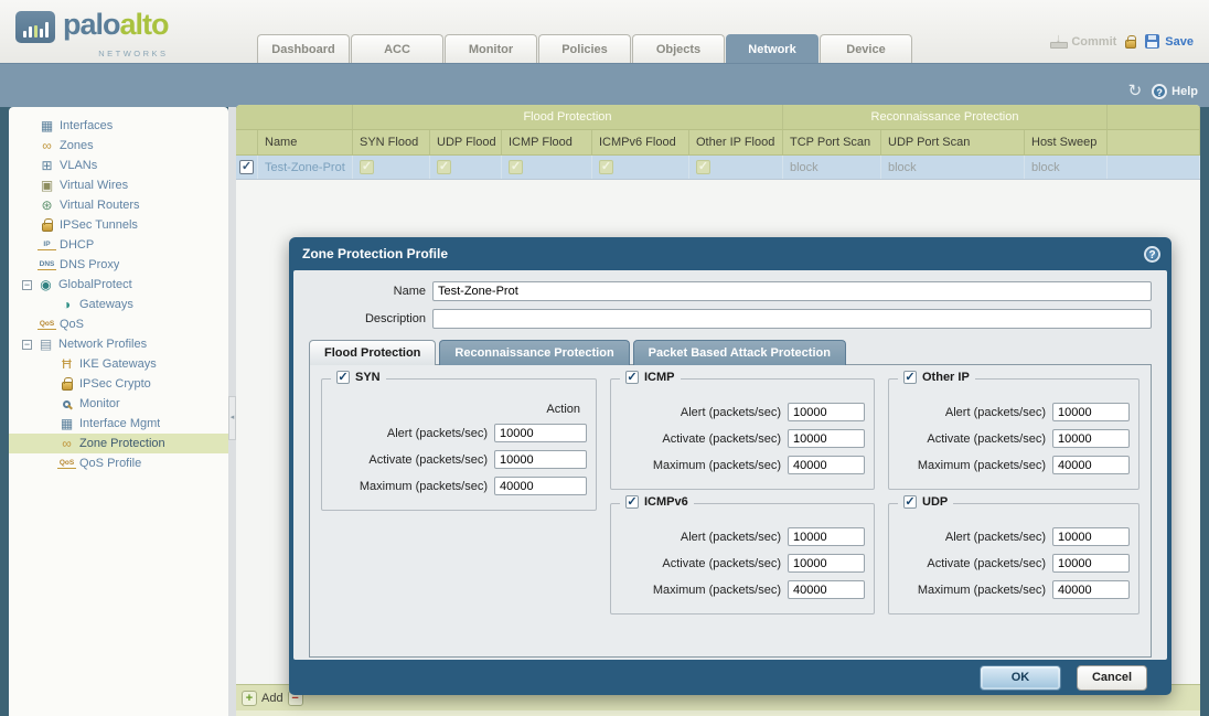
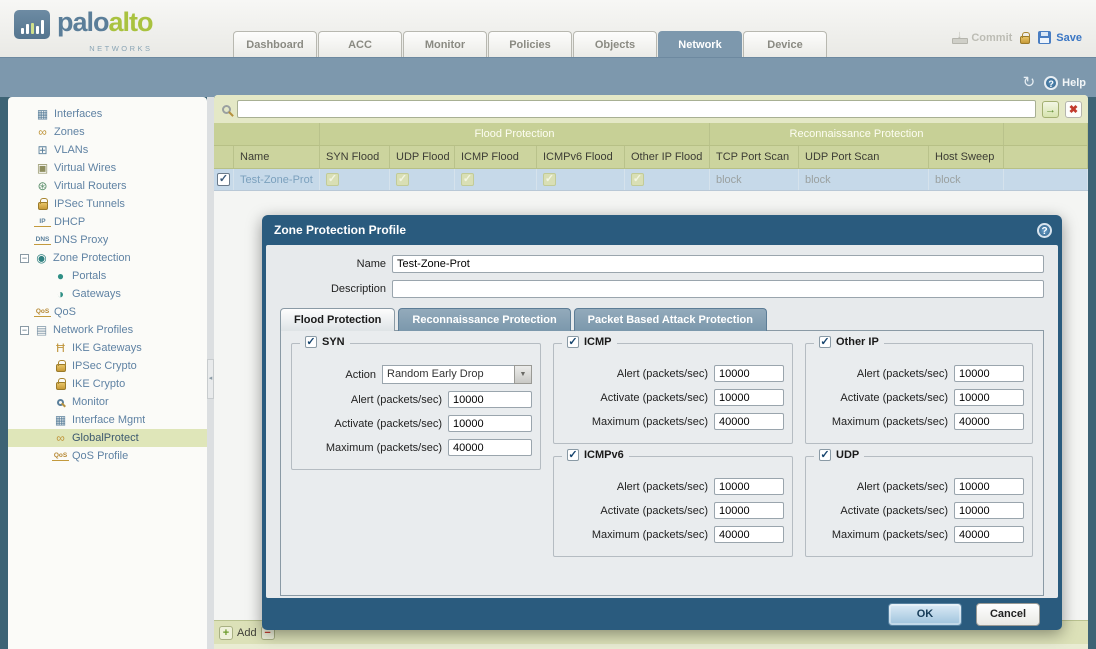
  paloalto
  NETWORKS
  Dashboard
  ACC
  Monitor
  Policies
  Objects
  Network
  Device
  ↓
  Commit
  Save
  ↻
  ?
  Help
  ▦
  Interfaces
  ∞
  Zones
  ⊞
  VLANs
  ▣
  Virtual Wires
  ⊛
  Virtual Routers
  IPSec Tunnels
  DHCP
  DNS Proxy
  −
  ◉
- GlobalProtect
+ Zone Protection
+ ●
+ Portals
  ◑
  Gateways
  QoS
  −
  ▤
  Network Profiles
  Ħ
  IKE Gateways
  IPSec Crypto
+ IKE Crypto
  Monitor
  ▦
  Interface Mgmt
  ∞
- Zone Protection
+ GlobalProtect
  QoS Profile
+ →
+ ✖
  Flood Protection
  Reconnaissance Protection
  Name
  SYN Flood
  UDP Flood
  ICMP Flood
  ICMPv6 Flood
  Other IP Flood
  TCP Port Scan
  UDP Port Scan
  Host Sweep
  ✓
  Test-Zone-Prot
  ✓
  ✓
  ✓
  ✓
  ✓
  block
  block
  block
  +
  Add
  −
  Zone Protection Profile
  ?
  Name
  Test-Zone-Prot
  Description
  Flood Protection
  Reconnaissance Protection
  Packet Based Attack Protection
  ✓
  SYN
  Action
+ Random Early Drop
  Alert (packets/sec)
  10000
  Activate (packets/sec)
  10000
  Maximum (packets/sec)
  40000
  ✓
  ICMP
  Alert (packets/sec)
  10000
  Activate (packets/sec)
  10000
  Maximum (packets/sec)
  40000
  ✓
  ICMPv6
  Alert (packets/sec)
  10000
  Activate (packets/sec)
  10000
  Maximum (packets/sec)
  40000
  ✓
  Other IP
  Alert (packets/sec)
  10000
  Activate (packets/sec)
  10000
  Maximum (packets/sec)
  40000
  ✓
  UDP
  Alert (packets/sec)
  10000
  Activate (packets/sec)
  10000
  Maximum (packets/sec)
  40000
  OK
  Cancel
